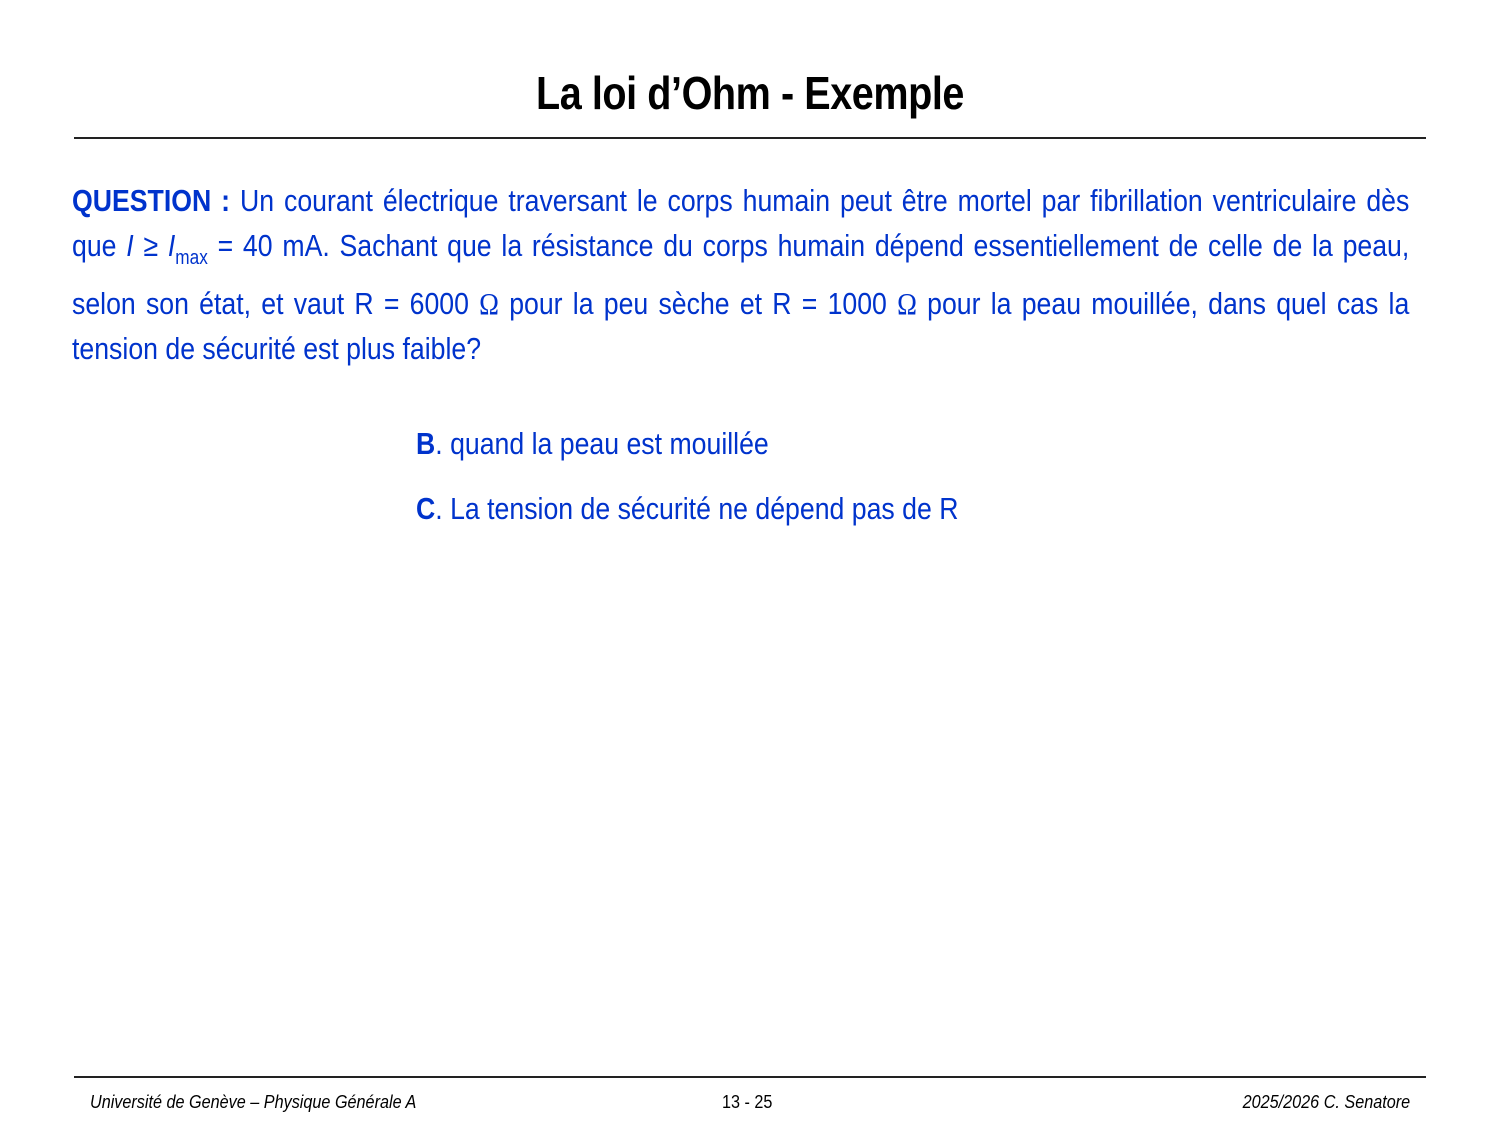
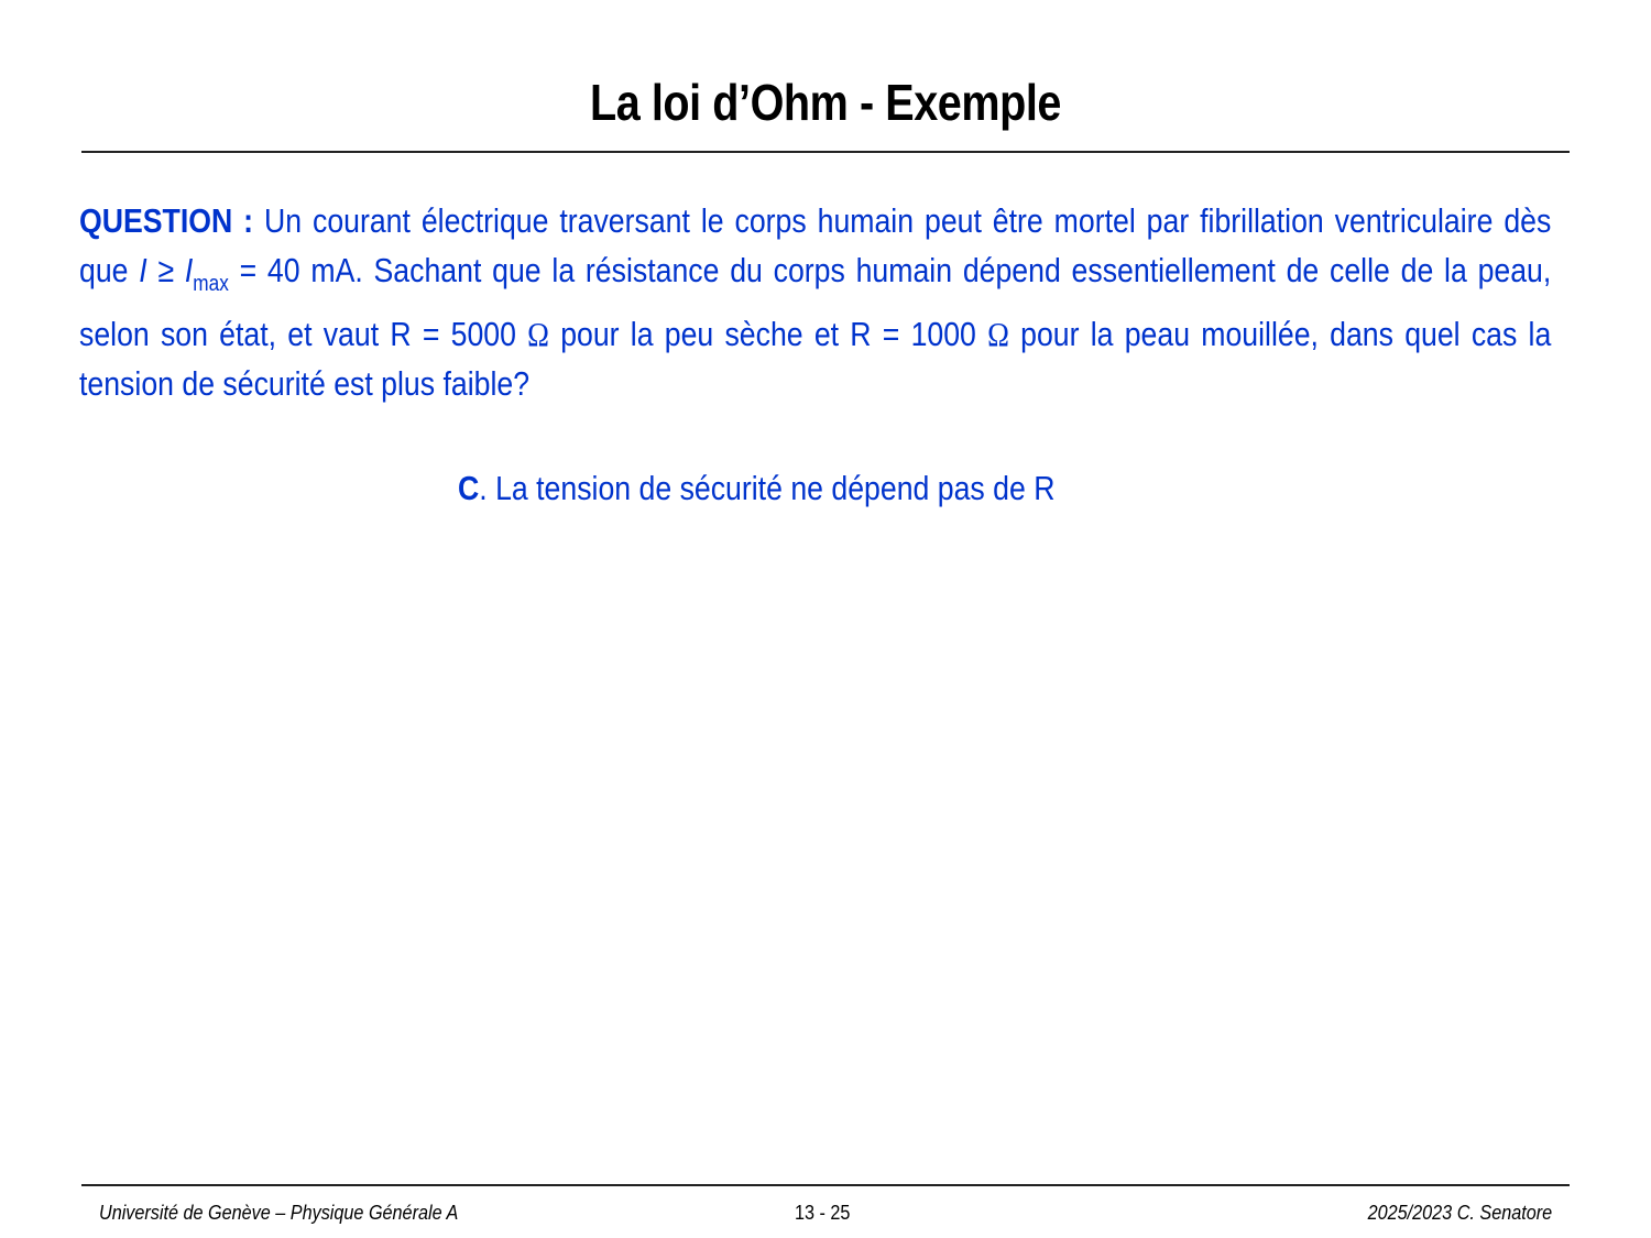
  La loi d’Ohm - Exemple
- QUESTION : Un courant électrique traversant le corps humain peut être mortel par fibrillation ventriculaire dès que I ≥ Imax = 40 mA. Sachant que la résistance du corps humain dépend essentiellement de celle de la peau, selon son état, et vaut R = 6000 Ω pour la peu sèche et R = 1000 Ω pour la peau mouillée, dans quel cas la tension de sécurité est plus faible?
+ QUESTION : Un courant électrique traversant le corps humain peut être mortel par fibrillation ventriculaire dès que I ≥ Imax = 40 mA. Sachant que la résistance du corps humain dépend essentiellement de celle de la peau, selon son état, et vaut R = 5000 Ω pour la peu sèche et R = 1000 Ω pour la peau mouillée, dans quel cas la tension de sécurité est plus faible?
- B. quand la peau est mouillée
  C. La tension de sécurité ne dépend pas de R
  Université de Genève – Physique Générale A
  13 - 25
- 2025/2026 C. Senatore
+ 2025/2023 C. Senatore
